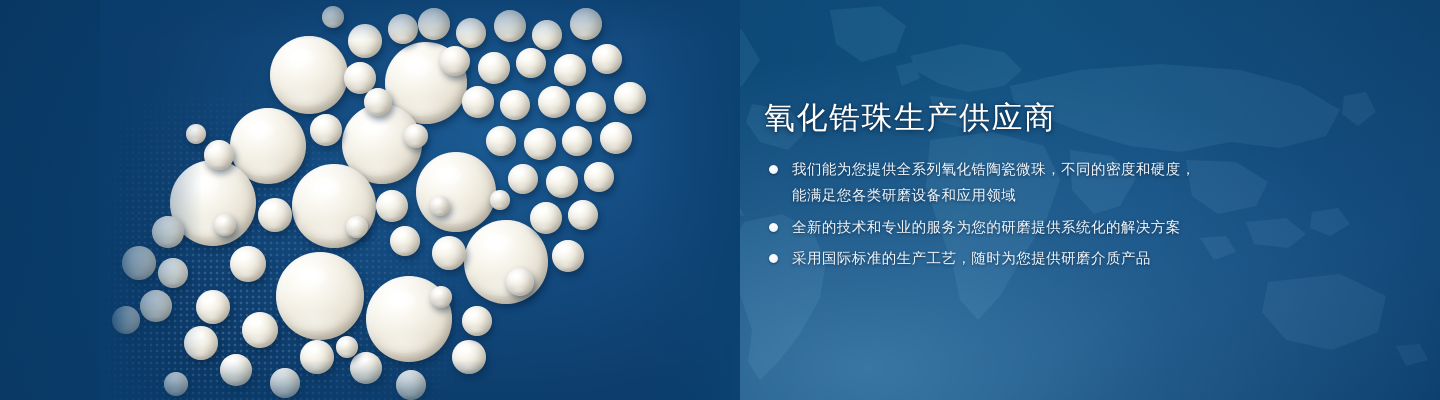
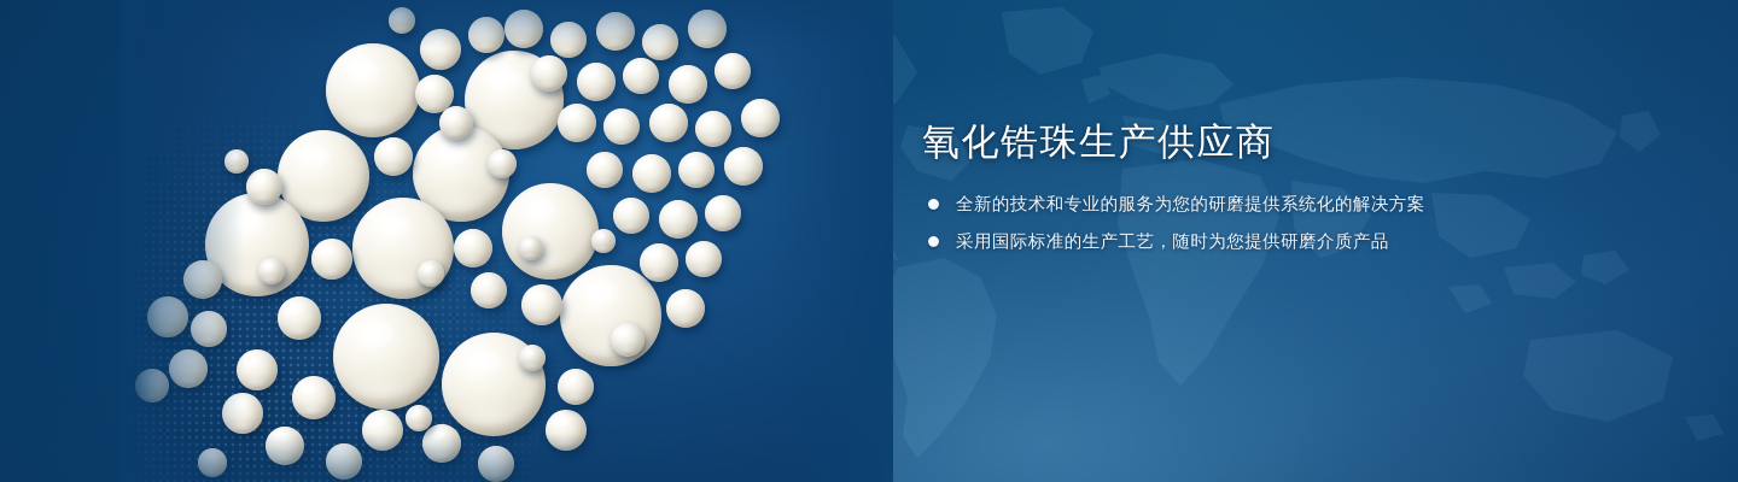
  氧化锆珠生产供应商
- 我们能为您提供全系列氧化锆陶瓷微珠，不同的密度和硬度，
- 能满足您各类研磨设备和应用领域
  全新的技术和专业的服务为您的研磨提供系统化的解决方案
  采用国际标准的生产工艺，随时为您提供研磨介质产品
